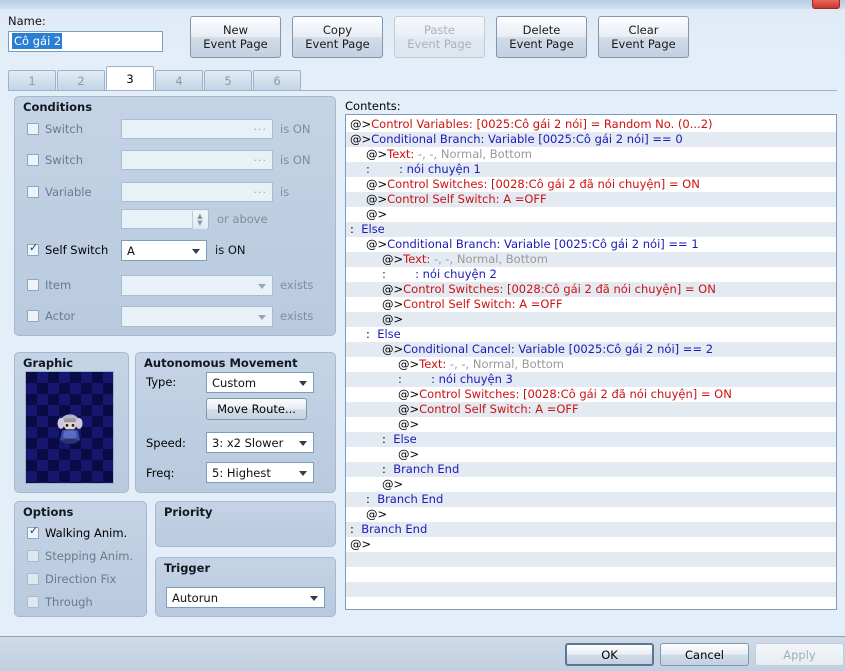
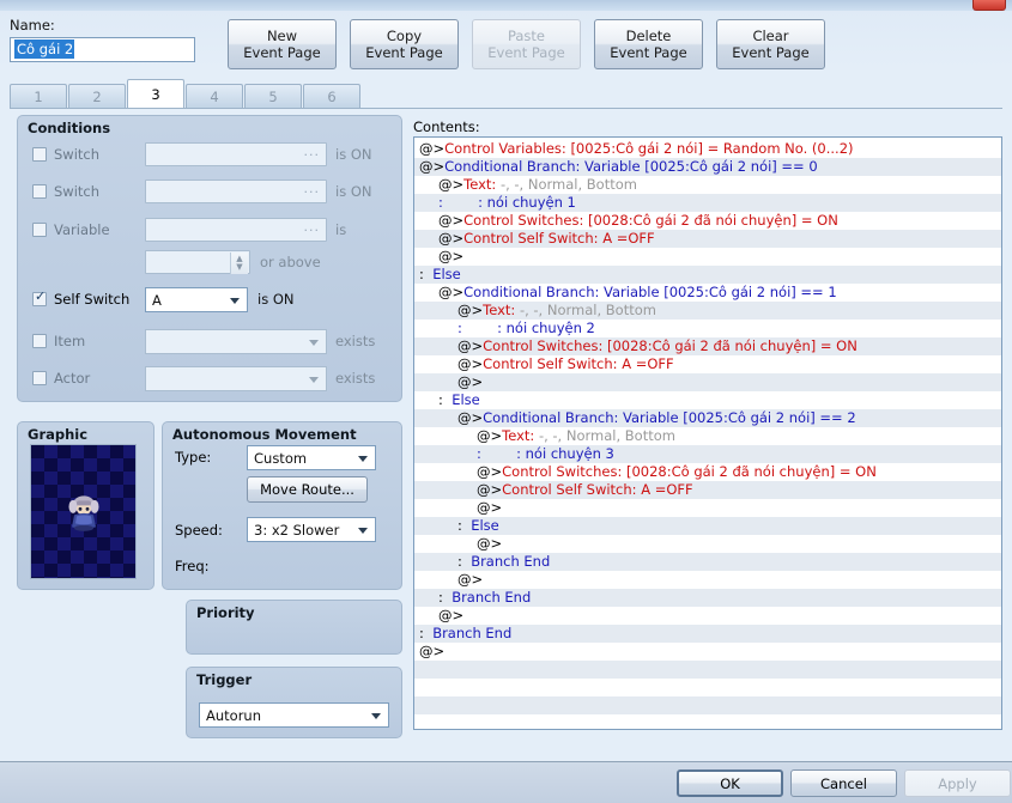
  Name:
  Cô gái 2
  New
  Event Page
  Copy
  Event Page
  Paste
  Event Page
  Delete
  Event Page
  Clear
  Event Page
  1
  2
  3
  4
  5
  6
  Conditions
  Switch
  ···
  is ON
  Switch
  ···
  is ON
  Variable
  ···
  is
  ▲
  ▼
  or above
  Self Switch
  A
  is ON
  Item
  exists
  Actor
  exists
  Graphic
  Autonomous Movement
  Type:
  Custom
  Move Route...
  Speed:
  3: x2 Slower
  Freq:
- 5: Highest
- Options
- Walking Anim.
- Stepping Anim.
- Direction Fix
- Through
  Priority
  Trigger
  Autorun
  Contents:
  @>Control Variables: [0025:Cô gái 2 nói] = Random No. (0...2)
  @>Conditional Branch: Variable [0025:Cô gái 2 nói] == 0
  @>Text: -, -, Normal, Bottom
  : : nói chuyện 1
  @>Control Switches: [0028:Cô gái 2 đã nói chuyện] = ON
  @>Control Self Switch: A =OFF
  @>
  : Else
  @>Conditional Branch: Variable [0025:Cô gái 2 nói] == 1
  @>Text: -, -, Normal, Bottom
  : : nói chuyện 2
  @>Control Switches: [0028:Cô gái 2 đã nói chuyện] = ON
  @>Control Self Switch: A =OFF
  @>
  : Else
- @>Conditional Cancel: Variable [0025:Cô gái 2 nói] == 2
+ @>Conditional Branch: Variable [0025:Cô gái 2 nói] == 2
  @>Text: -, -, Normal, Bottom
  : : nói chuyện 3
  @>Control Switches: [0028:Cô gái 2 đã nói chuyện] = ON
  @>Control Self Switch: A =OFF
  @>
  : Else
  @>
  : Branch End
  @>
  : Branch End
  @>
  : Branch End
  @>
  OK
  Cancel
  Apply
